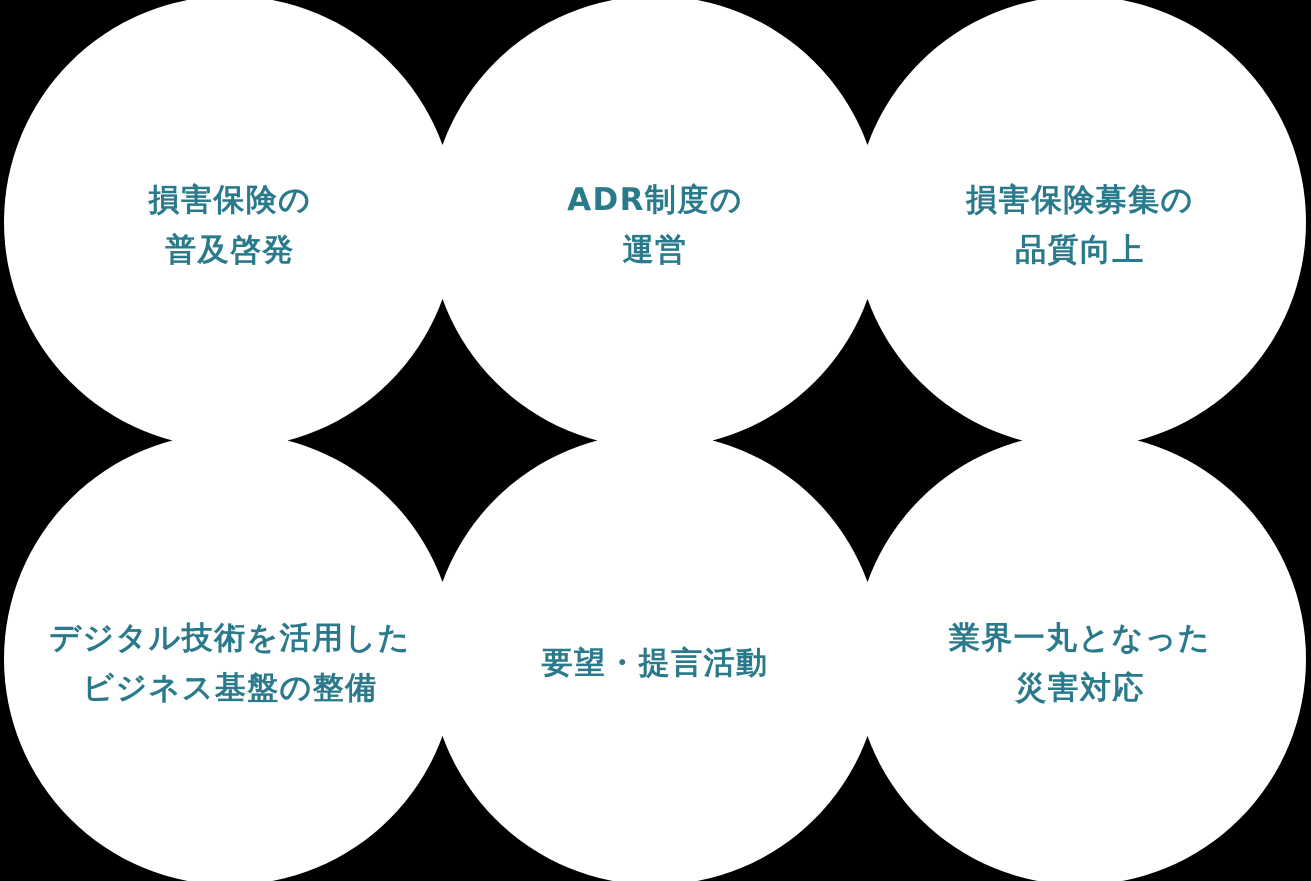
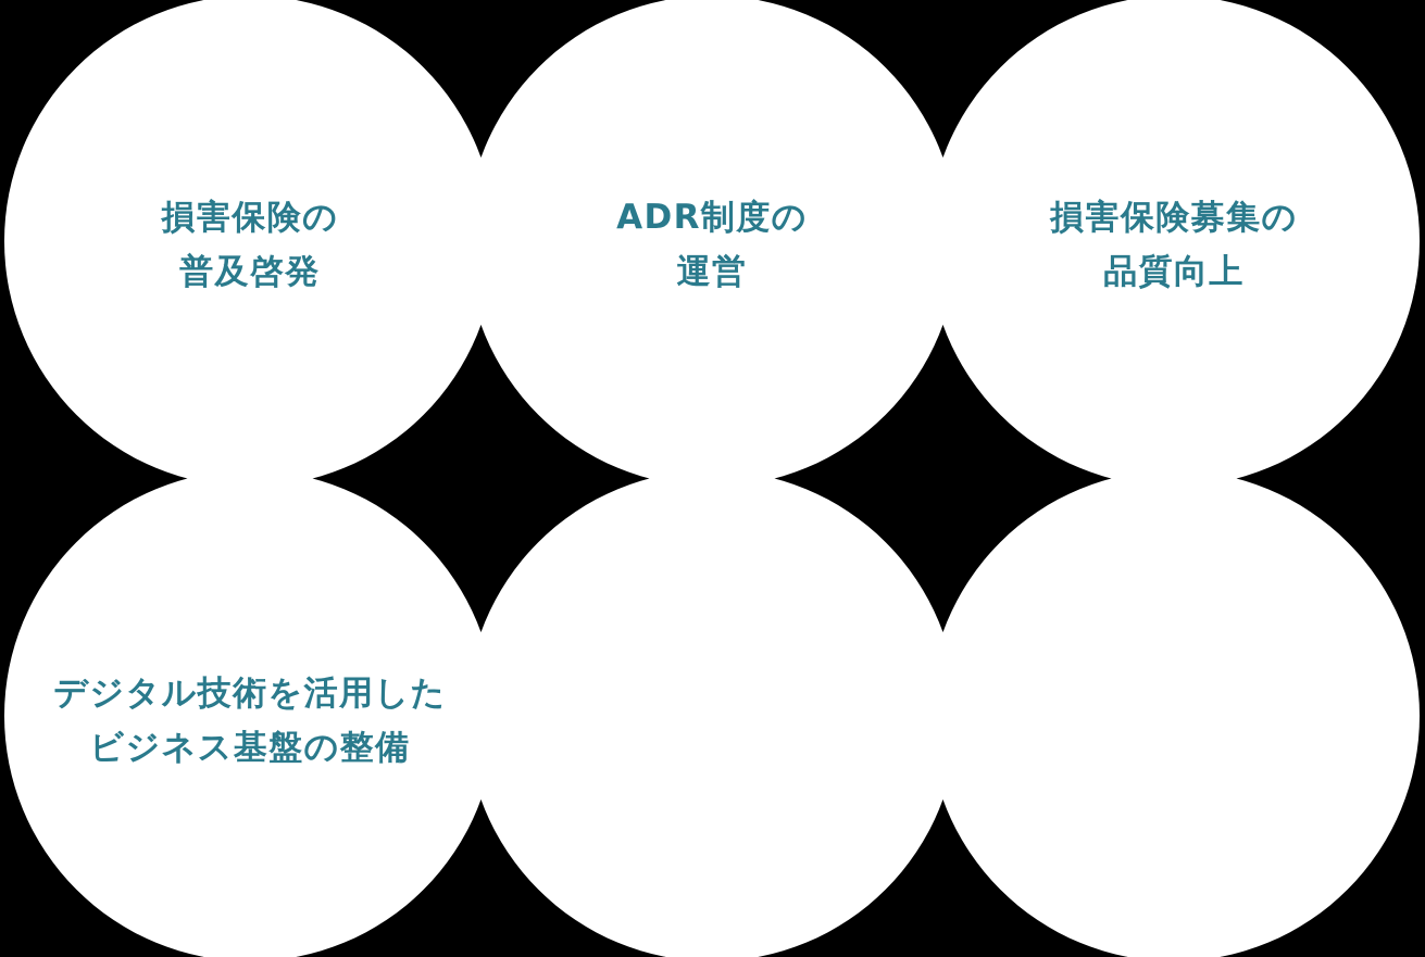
  損害保険の
  普及啓発
  ADR制度の
  運営
  損害保険募集の
  品質向上
  デジタル技術を活用した
  ビジネス基盤の整備
- 要望・提言活動
- 業界一丸となった
- 災害対応
